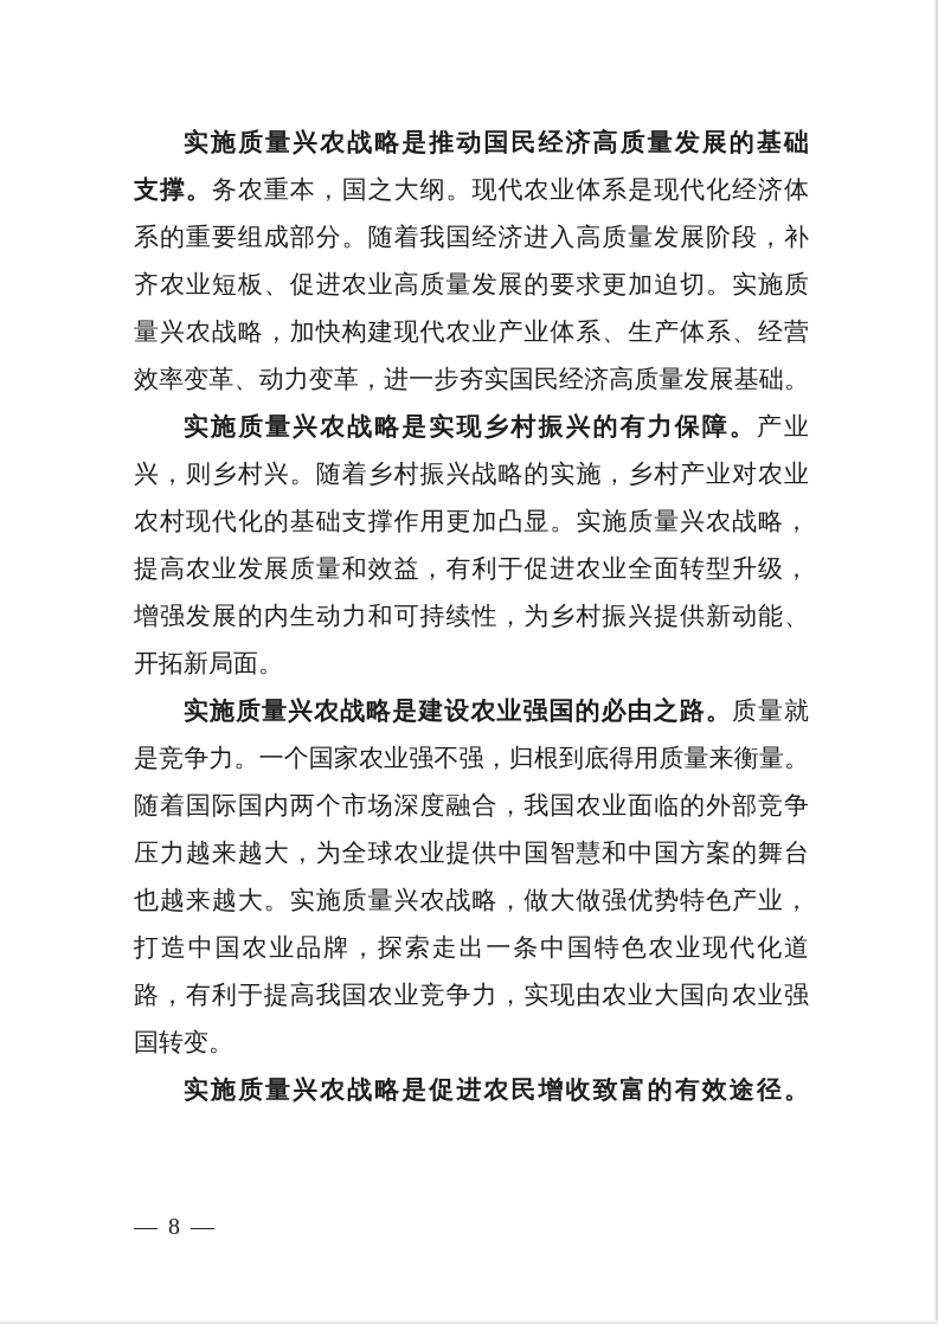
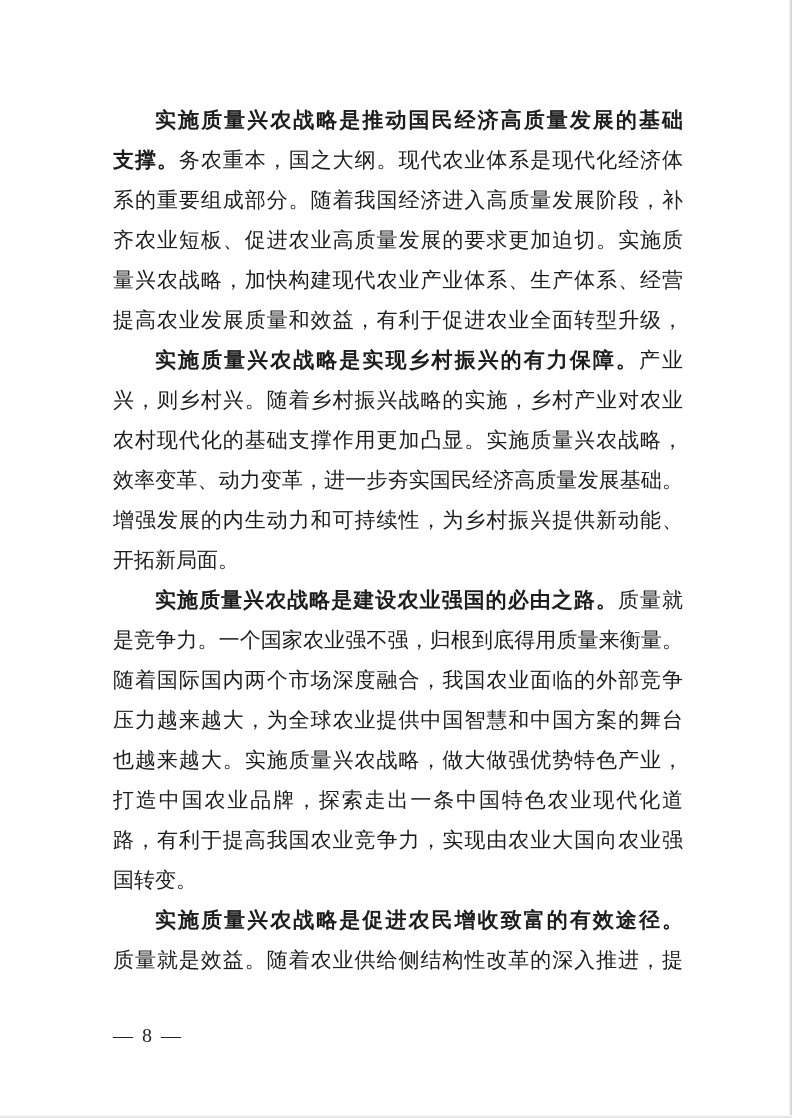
  实施质量兴农战略是推动国民经济高质量发展的基础
  支撑。务农重本，国之大纲。现代农业体系是现代化经济体
  系的重要组成部分。随着我国经济进入高质量发展阶段，补
  齐农业短板、促进农业高质量发展的要求更加迫切。实施质
  量兴农战略，加快构建现代农业产业体系、生产体系、经营
- 效率变革、动力变革，进一步夯实国民经济高质量发展基础。
+ 提高农业发展质量和效益，有利于促进农业全面转型升级，
  实施质量兴农战略是实现乡村振兴的有力保障。产业
  兴，则乡村兴。随着乡村振兴战略的实施，乡村产业对农业
  农村现代化的基础支撑作用更加凸显。实施质量兴农战略，
- 提高农业发展质量和效益，有利于促进农业全面转型升级，
+ 效率变革、动力变革，进一步夯实国民经济高质量发展基础。
  增强发展的内生动力和可持续性，为乡村振兴提供新动能、
  开拓新局面。
  实施质量兴农战略是建设农业强国的必由之路。质量就
  是竞争力。一个国家农业强不强，归根到底得用质量来衡量。
  随着国际国内两个市场深度融合，我国农业面临的外部竞争
  压力越来越大，为全球农业提供中国智慧和中国方案的舞台
  也越来越大。实施质量兴农战略，做大做强优势特色产业，
  打造中国农业品牌，探索走出一条中国特色农业现代化道
  路，有利于提高我国农业竞争力，实现由农业大国向农业强
  国转变。
  实施质量兴农战略是促进农民增收致富的有效途径。
+ 质量就是效益。随着农业供给侧结构性改革的深入推进，提
  — 8 —
